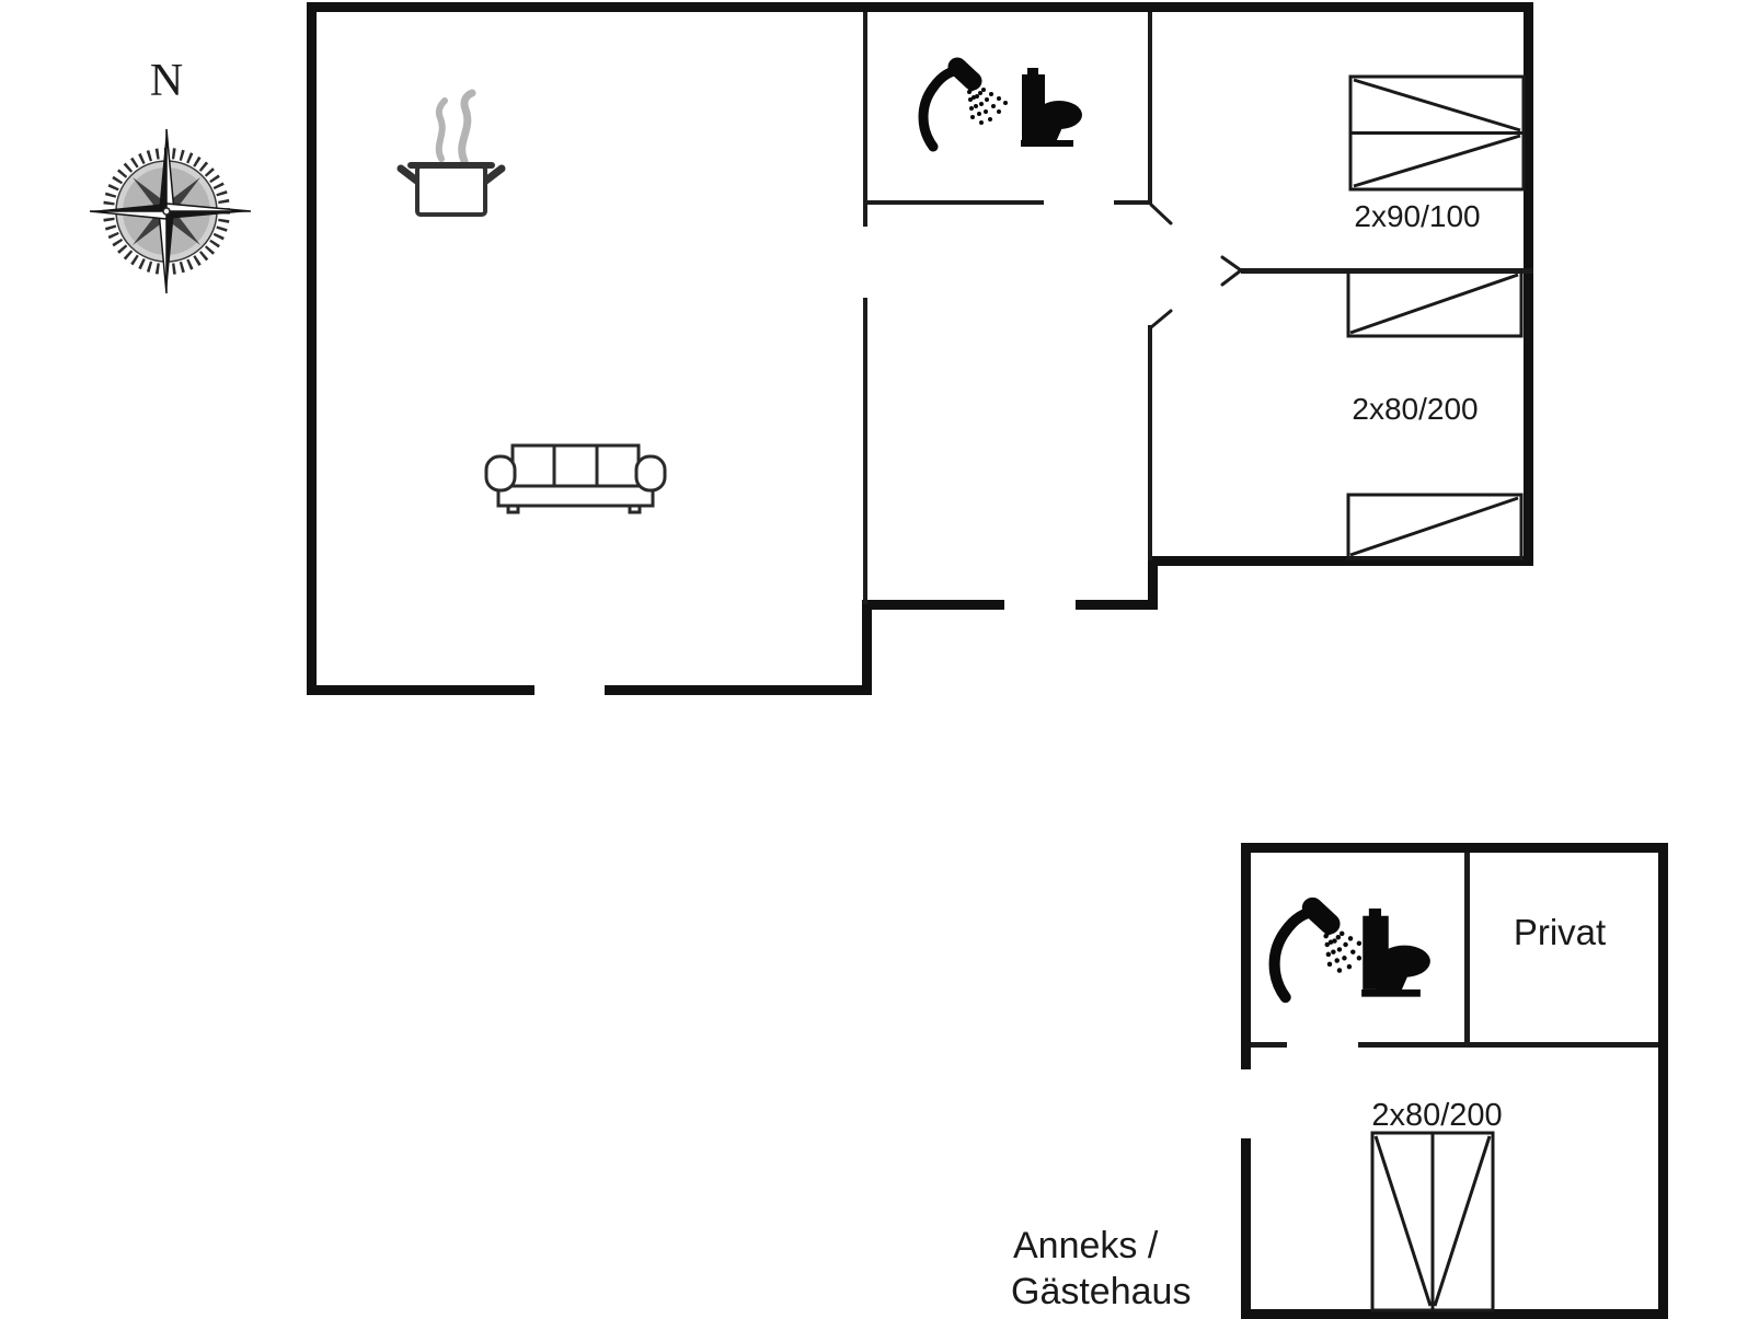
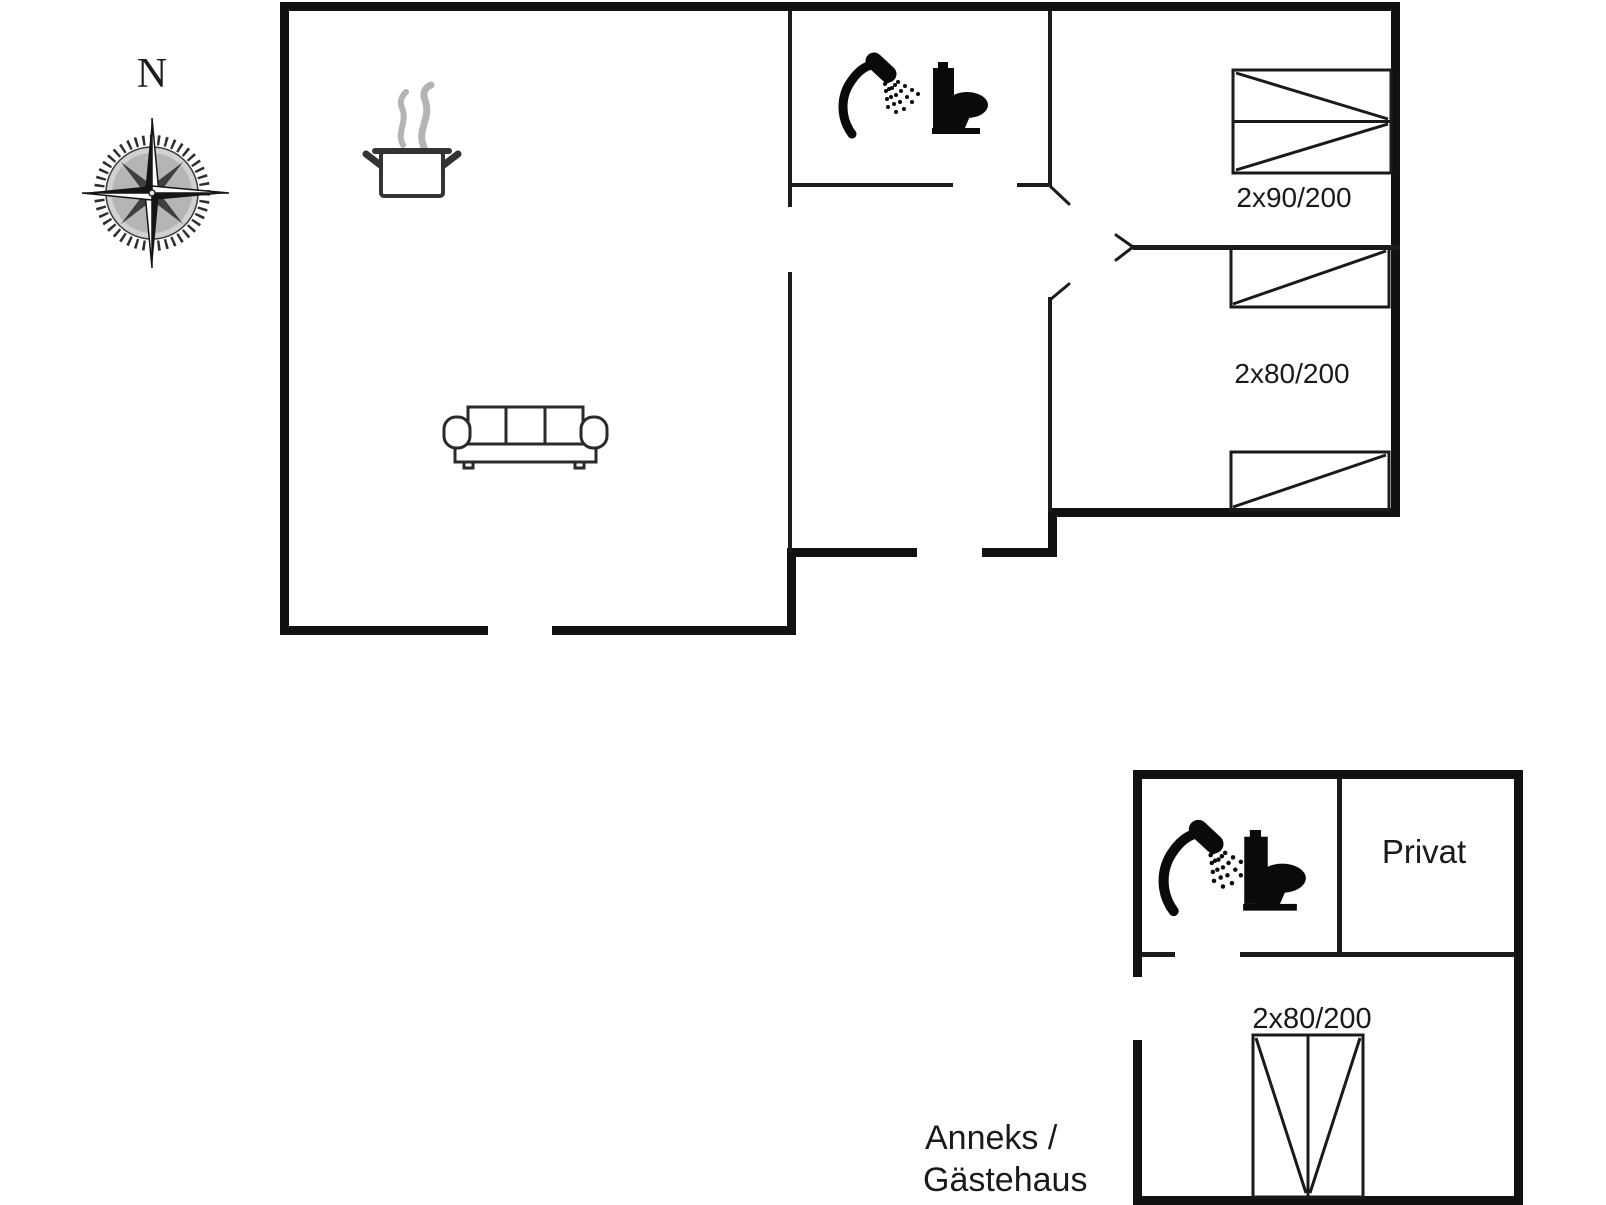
  N
- 2x90/100
+ 2x90/200
  2x80/200
  Privat
  2x80/200
  Anneks /
  Gästehaus
